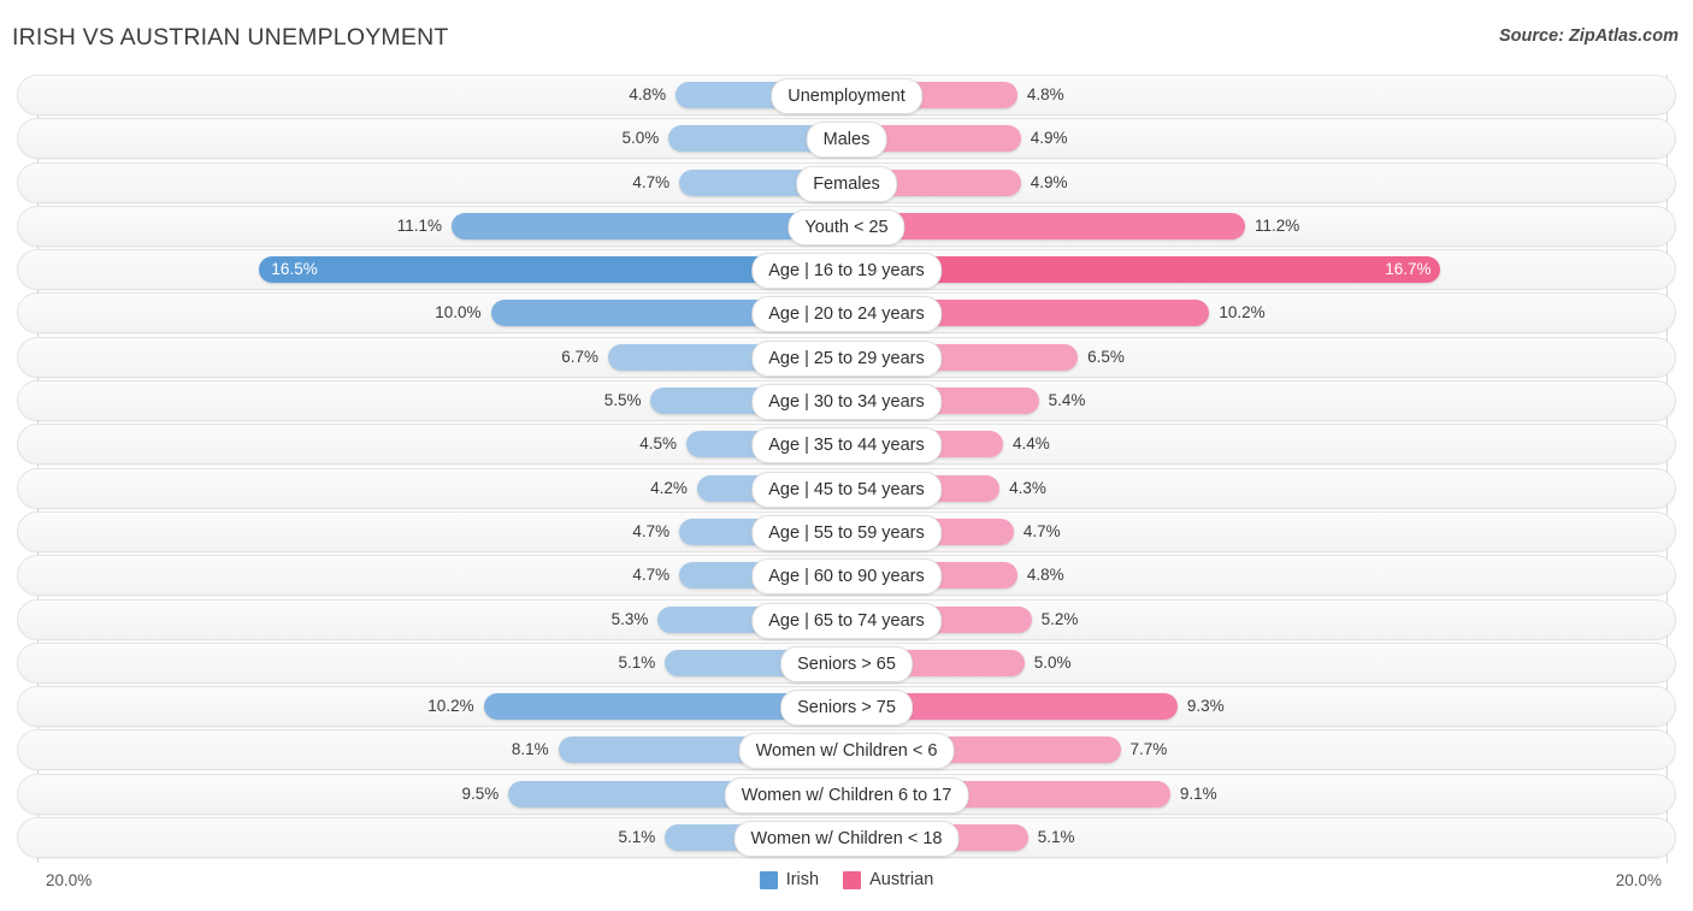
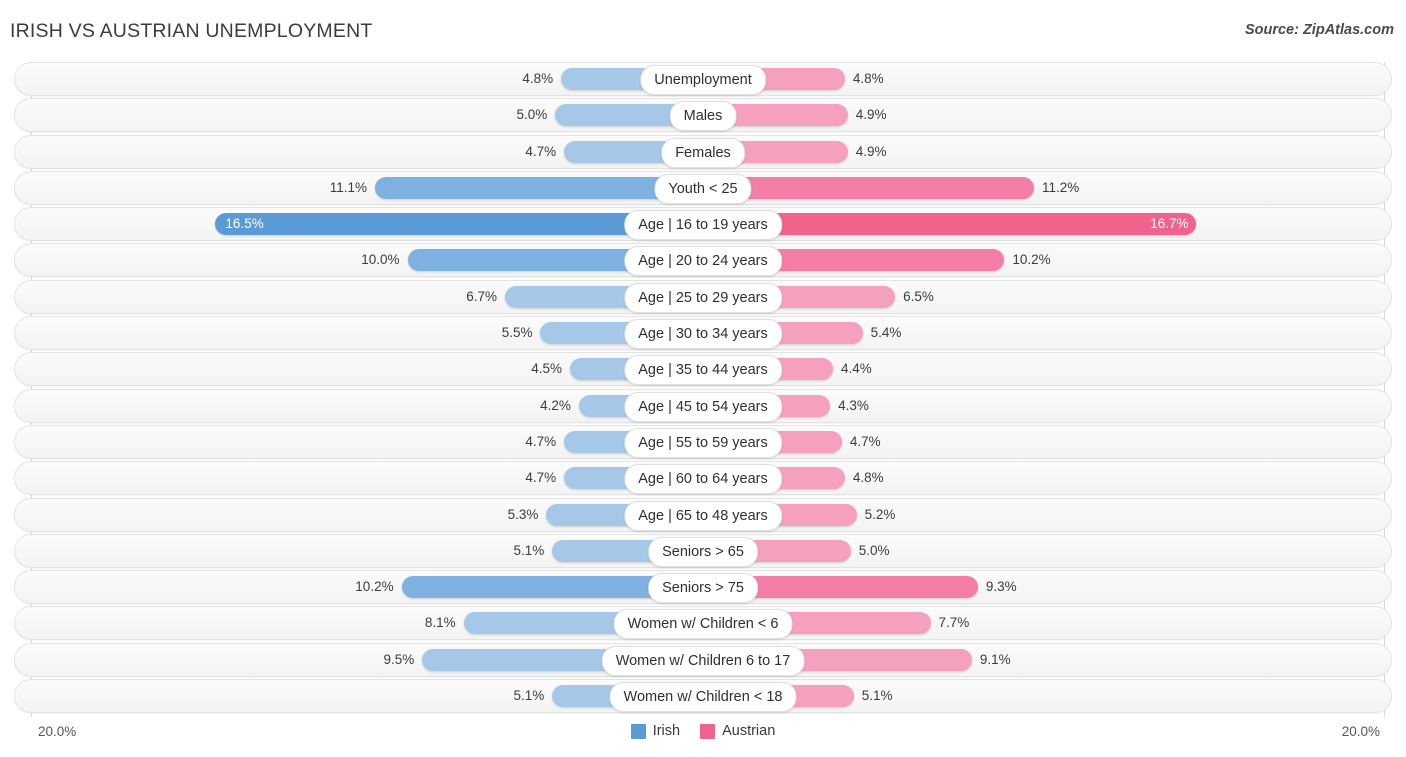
  IRISH VS AUSTRIAN UNEMPLOYMENT
  Source: ZipAtlas.com
  4.8%
  4.8%
  Unemployment
  5.0%
  4.9%
  Males
  4.7%
  4.9%
  Females
  11.1%
  11.2%
  Youth < 25
  16.5%
  16.7%
  Age | 16 to 19 years
  10.0%
  10.2%
  Age | 20 to 24 years
  6.7%
  6.5%
  Age | 25 to 29 years
  5.5%
  5.4%
  Age | 30 to 34 years
  4.5%
  4.4%
  Age | 35 to 44 years
  4.2%
  4.3%
  Age | 45 to 54 years
  4.7%
  4.7%
  Age | 55 to 59 years
  4.7%
  4.8%
- Age | 60 to 90 years
+ Age | 60 to 64 years
  5.3%
  5.2%
- Age | 65 to 74 years
+ Age | 65 to 48 years
  5.1%
  5.0%
  Seniors > 65
  10.2%
  9.3%
  Seniors > 75
  8.1%
  7.7%
  Women w/ Children < 6
  9.5%
  9.1%
  Women w/ Children 6 to 17
  5.1%
  5.1%
  Women w/ Children < 18
  20.0%
  20.0%
  Irish
  Austrian
